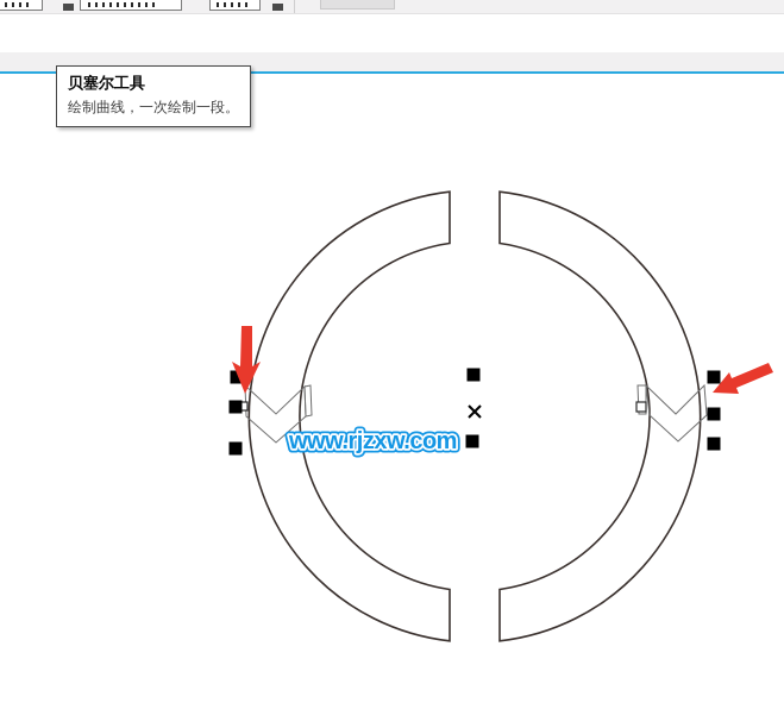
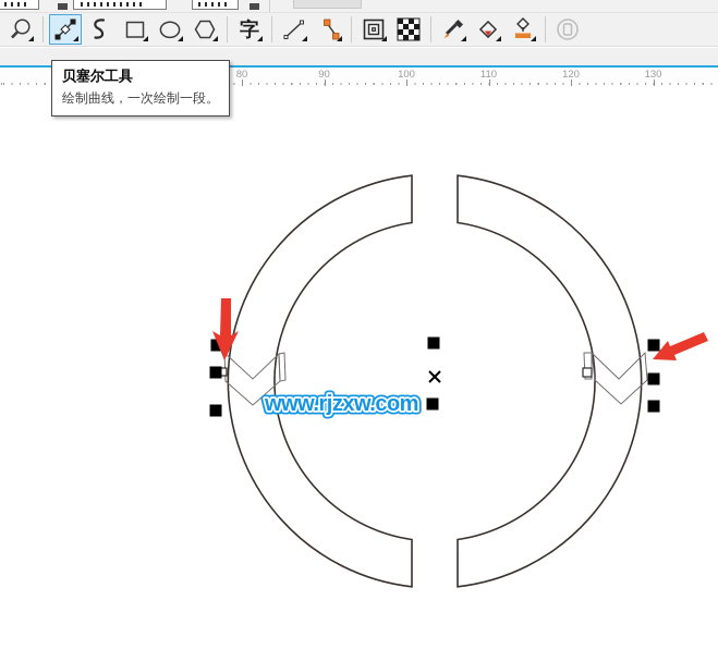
+ 字
+ 80
+ 90
+ 100
+ 110
+ 120
+ 130
  www.rjzxw.com
  贝塞尔工具
  绘制曲线，一次绘制一段。
